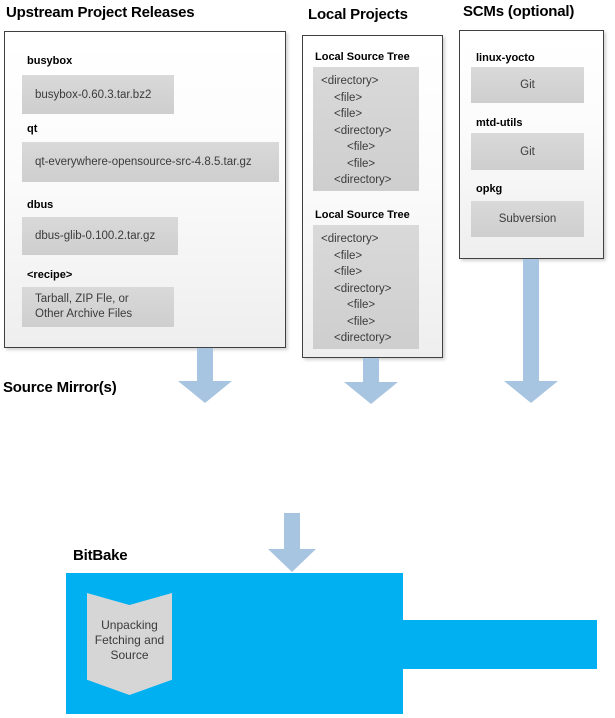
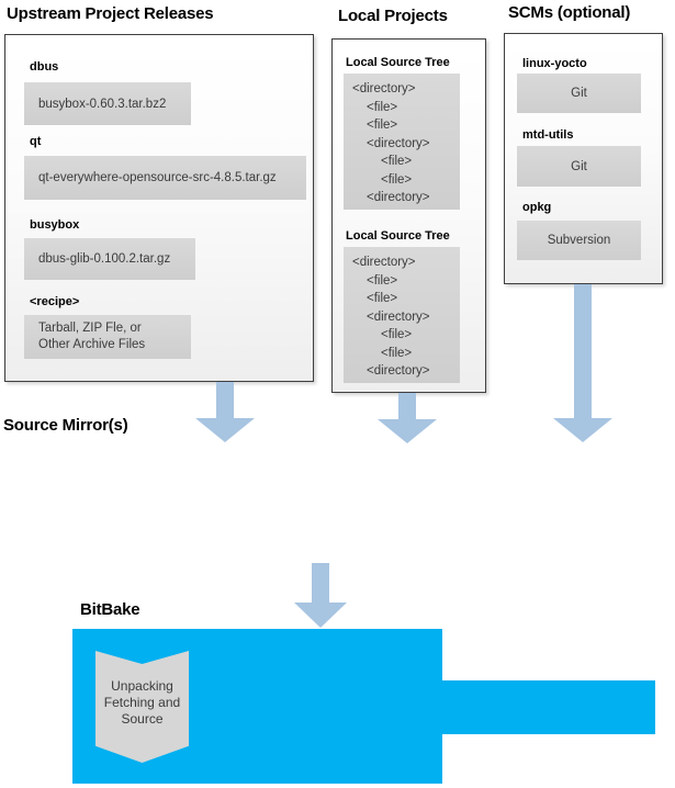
  Upstream Project Releases
  Local Projects
  SCMs (optional)
  Source Mirror(s)
  BitBake
- busybox
+ dbus
  busybox-0.60.3.tar.bz2
  qt
  qt-everywhere-opensource-src-4.8.5.tar.gz
- dbus
+ busybox
  dbus-glib-0.100.2.tar.gz
  <recipe>
  Tarball, ZIP Fle, or
  Other Archive Files
  Local Source Tree
  <directory>
  <file>
  <file>
  <directory>
  <file>
  <file>
  <directory>
  Local Source Tree
  <directory>
  <file>
  <file>
  <directory>
  <file>
  <file>
  <directory>
  linux-yocto
  Git
  mtd-utils
  Git
  opkg
  Subversion
  Unpacking
  Fetching and
  Source
